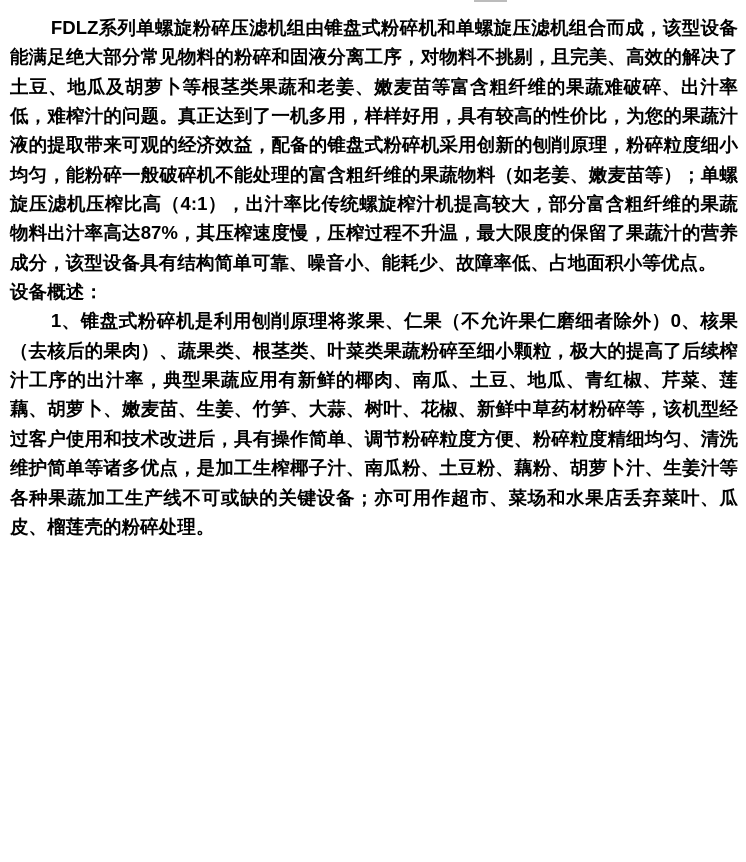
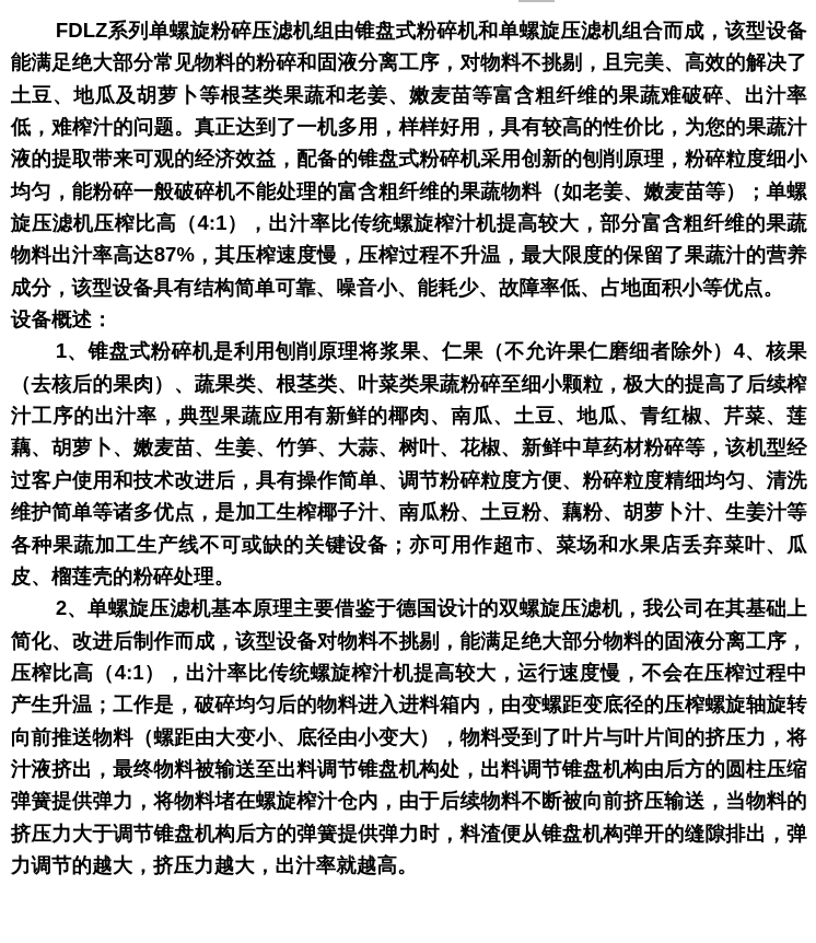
  FDLZ系列单螺旋粉碎压滤机组由锥盘式粉碎机和单螺旋压滤机组合而成，该型设备能满足绝大部分常见物料的粉碎和固液分离工序，对物料不挑剔，且完美、高效的解决了土豆、地瓜及胡萝卜等根茎类果蔬和老姜、嫩麦苗等富含粗纤维的果蔬难破碎、出汁率低，难榨汁的问题。真正达到了一机多用，样样好用，具有较高的性价比，为您的果蔬汁液的提取带来可观的经济效益，配备的锥盘式粉碎机采用创新的刨削原理，粉碎粒度细小均匀，能粉碎一般破碎机不能处理的富含粗纤维的果蔬物料（如老姜、嫩麦苗等）；单螺旋压滤机压榨比高（4:1），出汁率比传统螺旋榨汁机提高较大，部分富含粗纤维的果蔬物料出汁率高达87%，其压榨速度慢，压榨过程不升温，最大限度的保留了果蔬汁的营养成分，该型设备具有结构简单可靠、噪音小、能耗少、故障率低、占地面积小等优点。
  设备概述：
- 1、锥盘式粉碎机是利用刨削原理将浆果、仁果（不允许果仁磨细者除外）0、核果（去核后的果肉）、蔬果类、根茎类、叶菜类果蔬粉碎至细小颗粒，极大的提高了后续榨汁工序的出汁率，典型果蔬应用有新鲜的椰肉、南瓜、土豆、地瓜、青红椒、芹菜、莲藕、胡萝卜、嫩麦苗、生姜、竹笋、大蒜、树叶、花椒、新鲜中草药材粉碎等，该机型经过客户使用和技术改进后，具有操作简单、调节粉碎粒度方便、粉碎粒度精细均匀、清洗维护简单等诸多优点，是加工生榨椰子汁、南瓜粉、土豆粉、藕粉、胡萝卜汁、生姜汁等各种果蔬加工生产线不可或缺的关键设备；亦可用作超市、菜场和水果店丢弃菜叶、瓜皮、榴莲壳的粉碎处理。
+ 1、锥盘式粉碎机是利用刨削原理将浆果、仁果（不允许果仁磨细者除外）4、核果（去核后的果肉）、蔬果类、根茎类、叶菜类果蔬粉碎至细小颗粒，极大的提高了后续榨汁工序的出汁率，典型果蔬应用有新鲜的椰肉、南瓜、土豆、地瓜、青红椒、芹菜、莲藕、胡萝卜、嫩麦苗、生姜、竹笋、大蒜、树叶、花椒、新鲜中草药材粉碎等，该机型经过客户使用和技术改进后，具有操作简单、调节粉碎粒度方便、粉碎粒度精细均匀、清洗维护简单等诸多优点，是加工生榨椰子汁、南瓜粉、土豆粉、藕粉、胡萝卜汁、生姜汁等各种果蔬加工生产线不可或缺的关键设备；亦可用作超市、菜场和水果店丢弃菜叶、瓜皮、榴莲壳的粉碎处理。
+ 2、单螺旋压滤机基本原理主要借鉴于德国设计的双螺旋压滤机，我公司在其基础上简化、改进后制作而成，该型设备对物料不挑剔，能满足绝大部分物料的固液分离工序，压榨比高（4:1），出汁率比传统螺旋榨汁机提高较大，运行速度慢，不会在压榨过程中产生升温；工作是，破碎均匀后的物料进入进料箱内，由变螺距变底径的压榨螺旋轴旋转向前推送物料（螺距由大变小、底径由小变大），物料受到了叶片与叶片间的挤压力，将汁液挤出，最终物料被输送至出料调节锥盘机构处，出料调节锥盘机构由后方的圆柱压缩弹簧提供弹力，将物料堵在螺旋榨汁仓内，由于后续物料不断被向前挤压输送，当物料的挤压力大于调节锥盘机构后方的弹簧提供弹力时，料渣便从锥盘机构弹开的缝隙排出，弹力调节的越大，挤压力越大，出汁率就越高。
